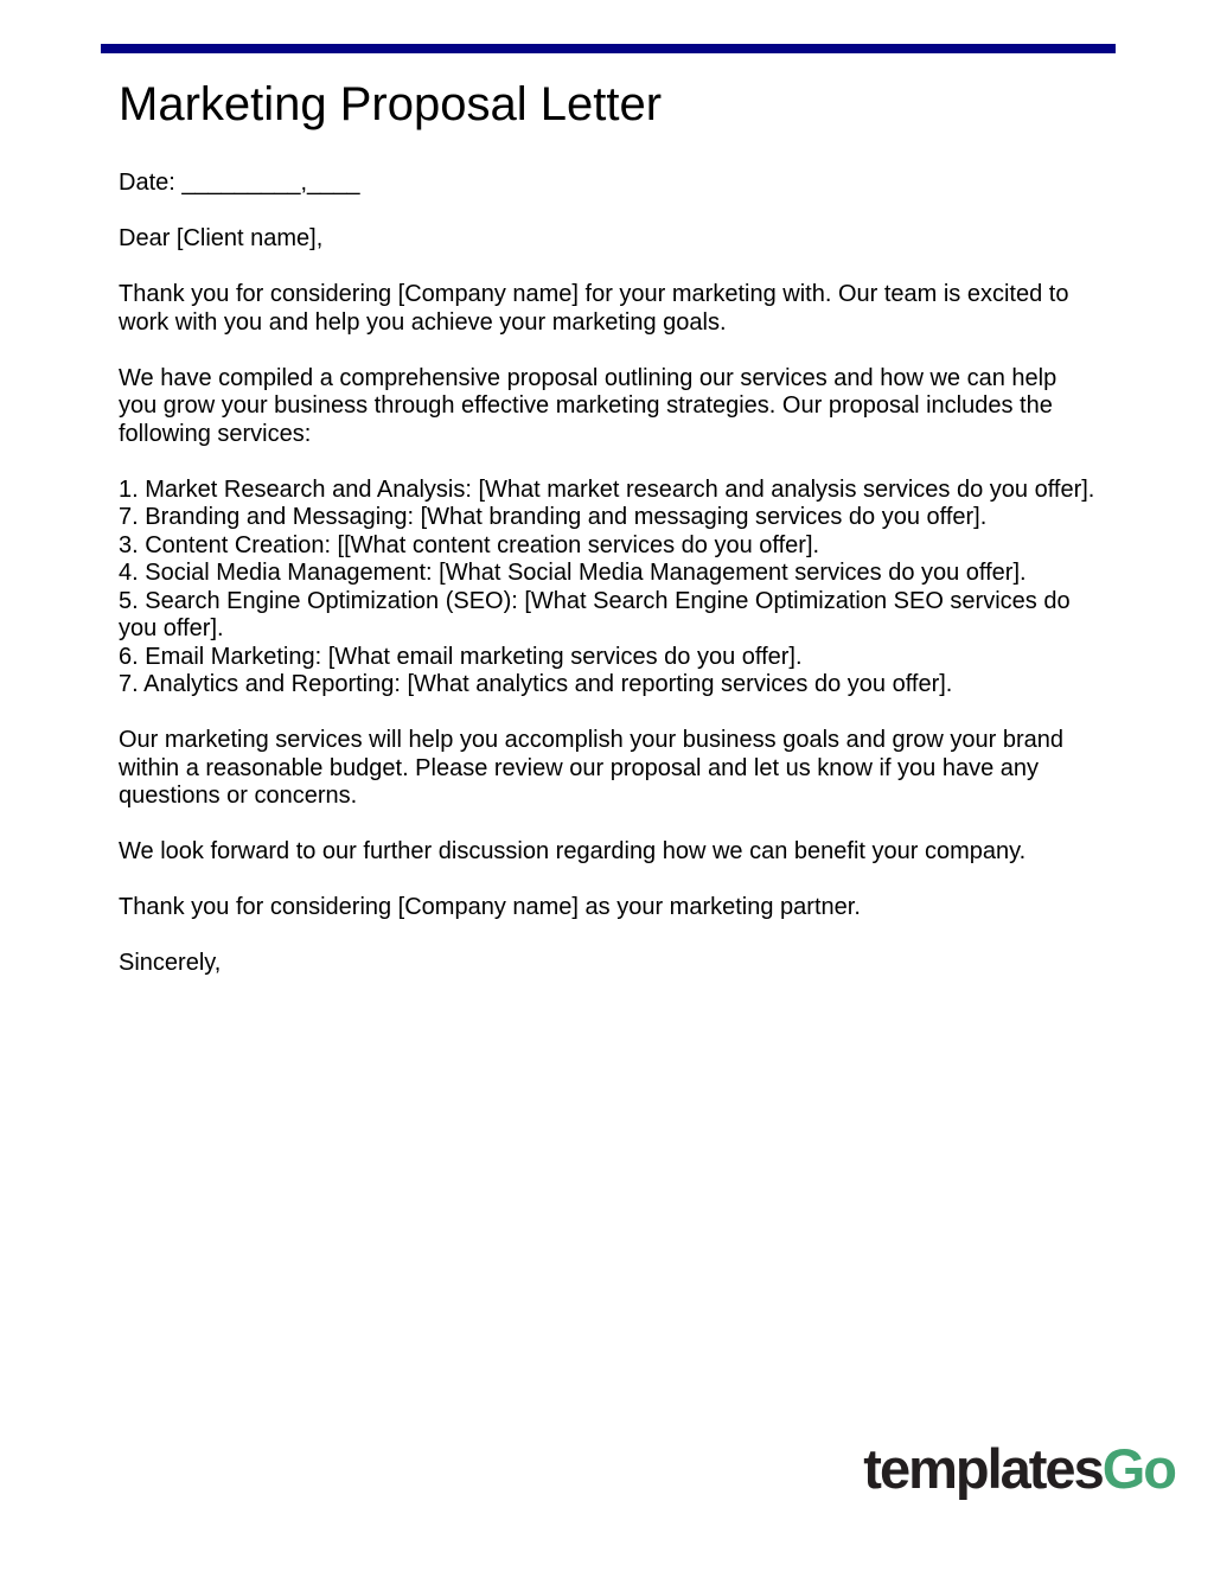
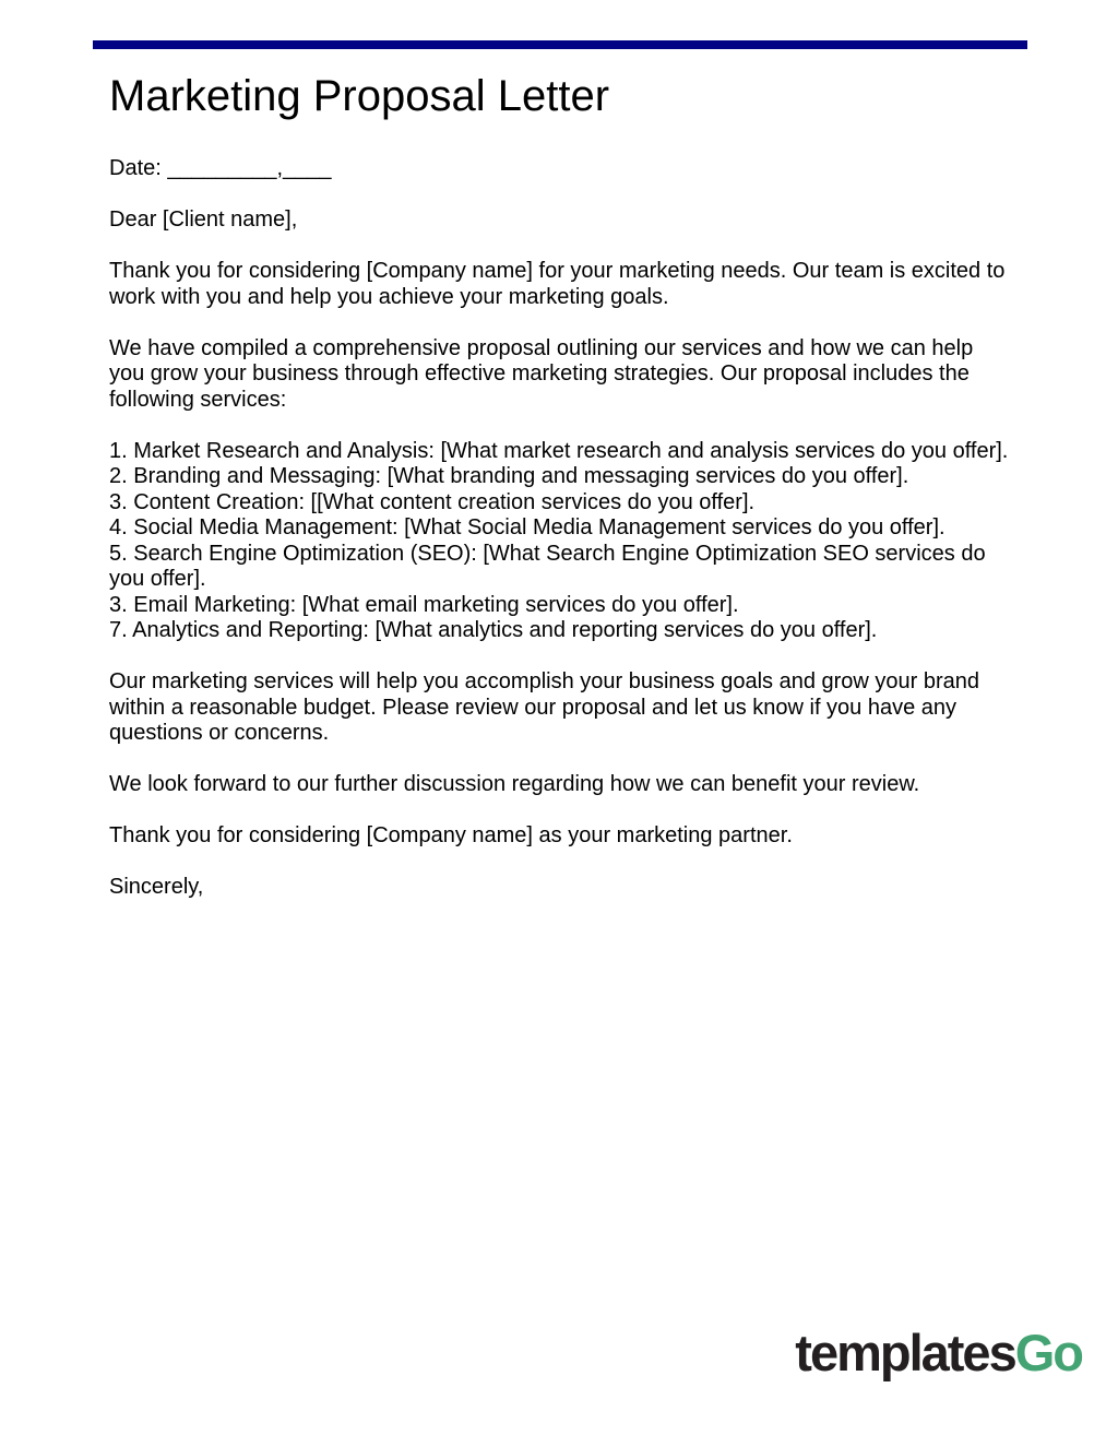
  Marketing Proposal Letter
  Date: _________,____
  Dear [Client name],
- Thank you for considering [Company name] for your marketing with. Our team is excited to work with you and help you achieve your marketing goals.
+ Thank you for considering [Company name] for your marketing needs. Our team is excited to work with you and help you achieve your marketing goals.
  We have compiled a comprehensive proposal outlining our services and how we can help you grow your business through effective marketing strategies. Our proposal includes the following services:
  1. Market Research and Analysis: [What market research and analysis services do you offer].
- 7. Branding and Messaging: [What branding and messaging services do you offer].
+ 2. Branding and Messaging: [What branding and messaging services do you offer].
  3. Content Creation: [[What content creation services do you offer].
  4. Social Media Management: [What Social Media Management services do you offer].
  5. Search Engine Optimization (SEO): [What Search Engine Optimization SEO services do you offer].
- 6. Email Marketing: [What email marketing services do you offer].
+ 3. Email Marketing: [What email marketing services do you offer].
  7. Analytics and Reporting: [What analytics and reporting services do you offer].
  Our marketing services will help you accomplish your business goals and grow your brand within a reasonable budget. Please review our proposal and let us know if you have any questions or concerns.
- We look forward to our further discussion regarding how we can benefit your company.
+ We look forward to our further discussion regarding how we can benefit your review.
  Thank you for considering [Company name] as your marketing partner.
  Sincerely,
  templatesGo
